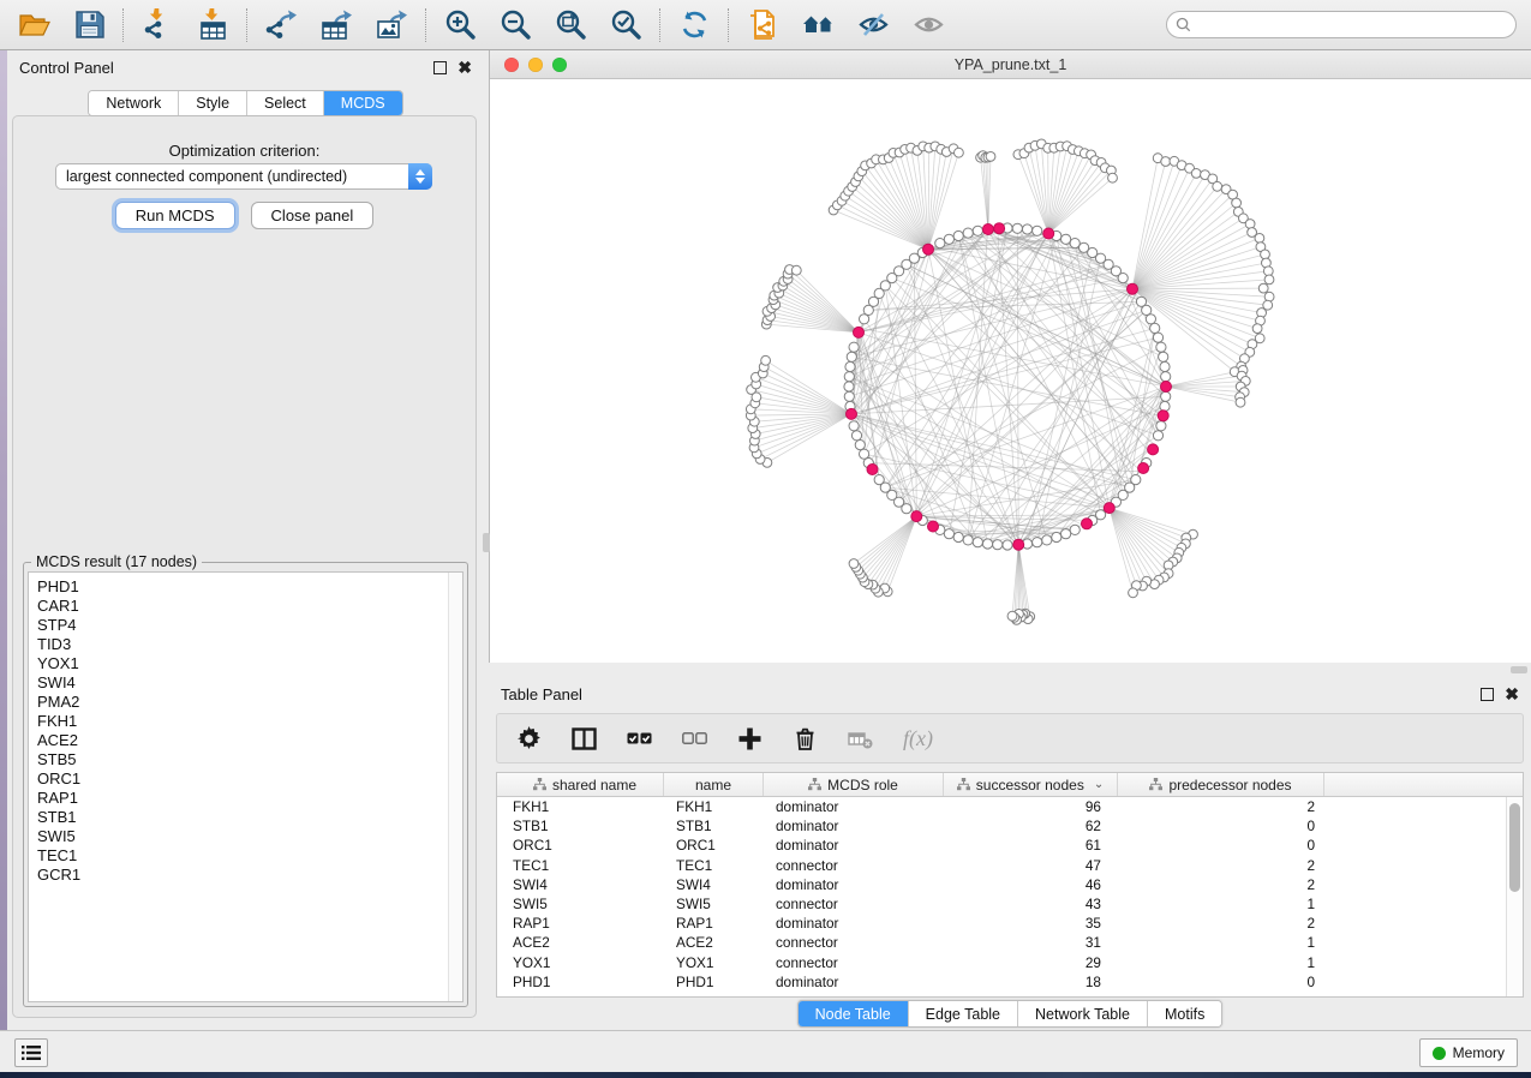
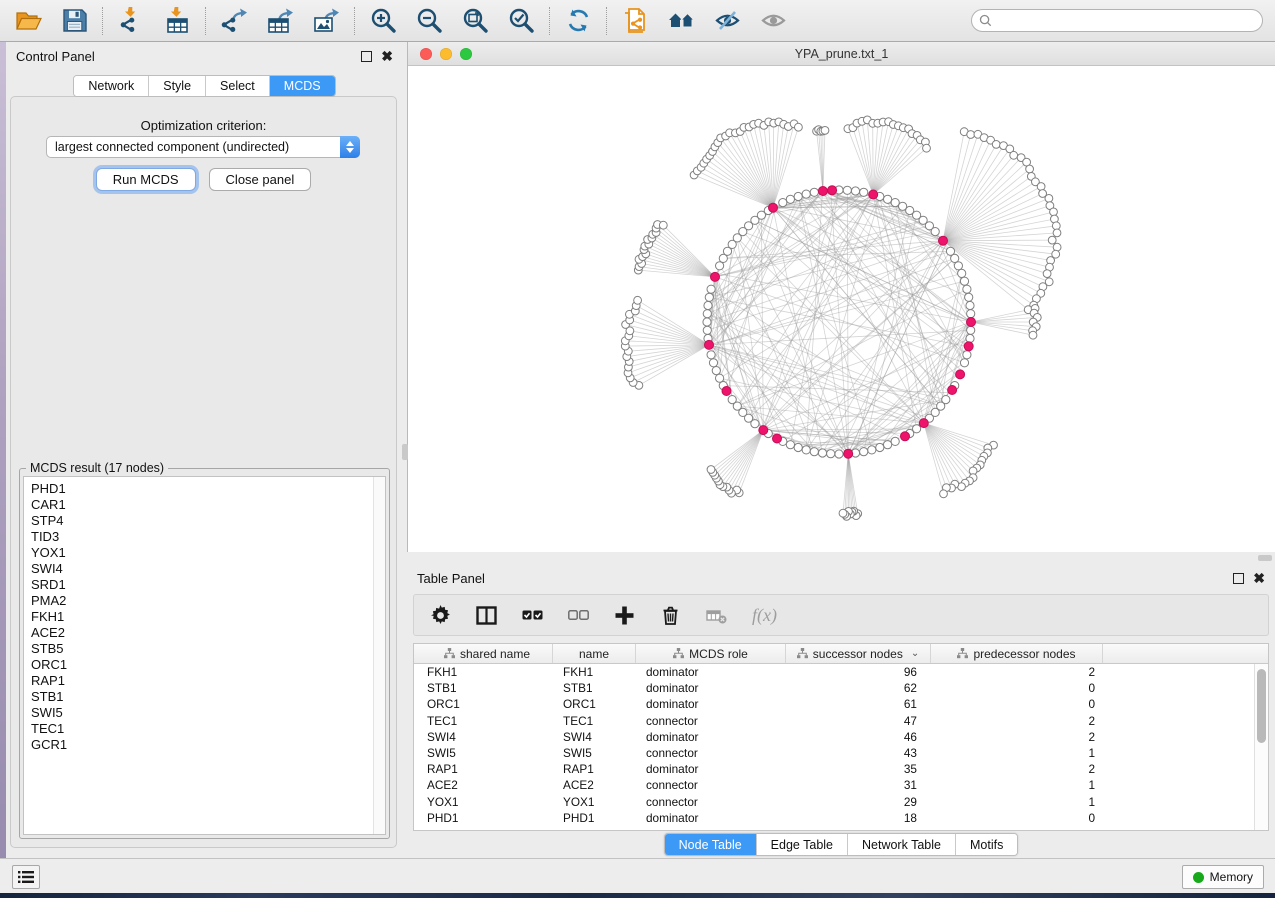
  Control Panel
  ✖
  Network
  Style
  Select
  MCDS
  Optimization criterion:
  largest connected component (undirected)
  Run MCDS
  Close panel
  MCDS result (17 nodes)
  PHD1
  CAR1
  STP4
  TID3
  YOX1
  SWI4
+ SRD1
  PMA2
  FKH1
  ACE2
  STB5
  ORC1
  RAP1
  STB1
  SWI5
  TEC1
  GCR1
  YPA_prune.txt_1
  Table Panel
  ✖
  f(x)
  shared name
  name
  MCDS role
  successor nodes
  ⌄
  predecessor nodes
  FKH1
  FKH1
  dominator
  96
  2
  STB1
  STB1
  dominator
  62
  0
  ORC1
  ORC1
  dominator
  61
  0
  TEC1
  TEC1
  connector
  47
  2
  SWI4
  SWI4
  dominator
  46
  2
  SWI5
  SWI5
  connector
  43
  1
  RAP1
  RAP1
  dominator
  35
  2
  ACE2
  ACE2
  connector
  31
  1
  YOX1
  YOX1
  connector
  29
  1
  PHD1
  PHD1
  dominator
  18
  0
  Node Table
  Edge Table
  Network Table
  Motifs
  Memory
